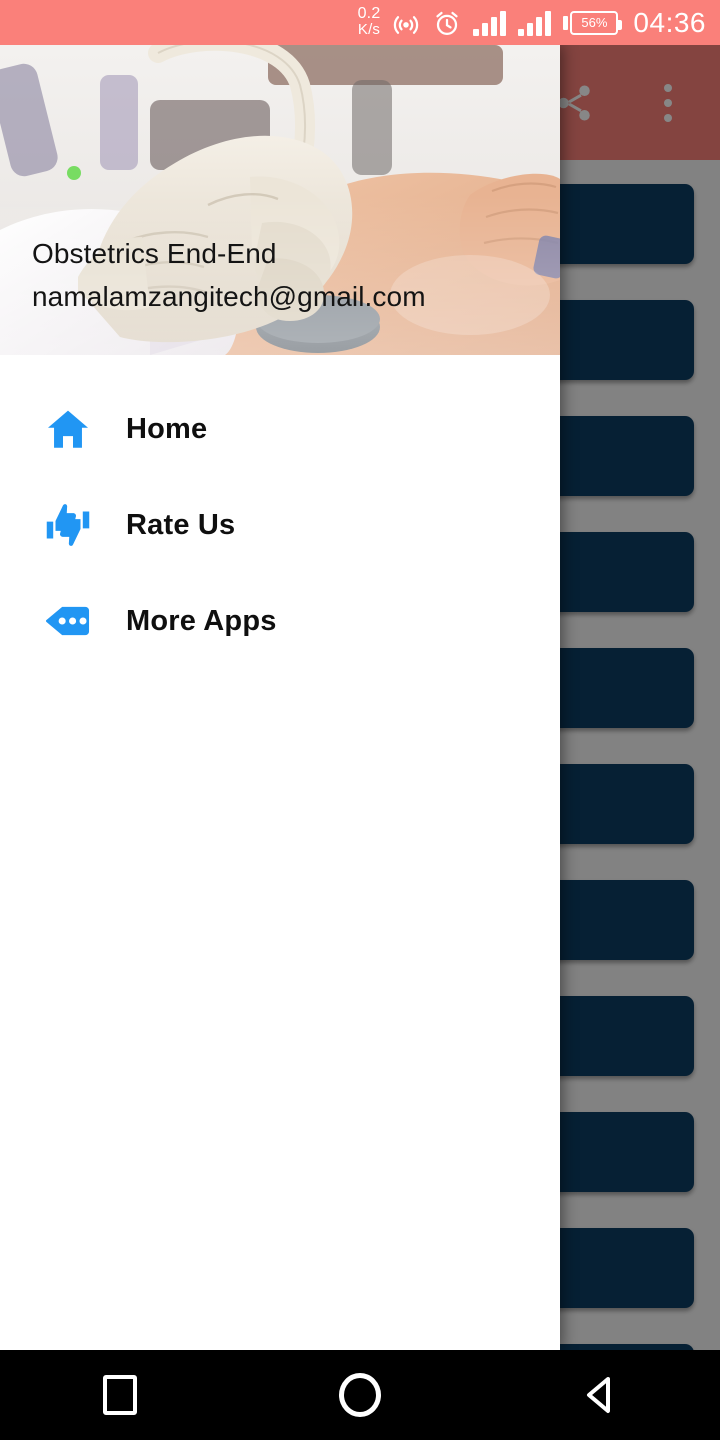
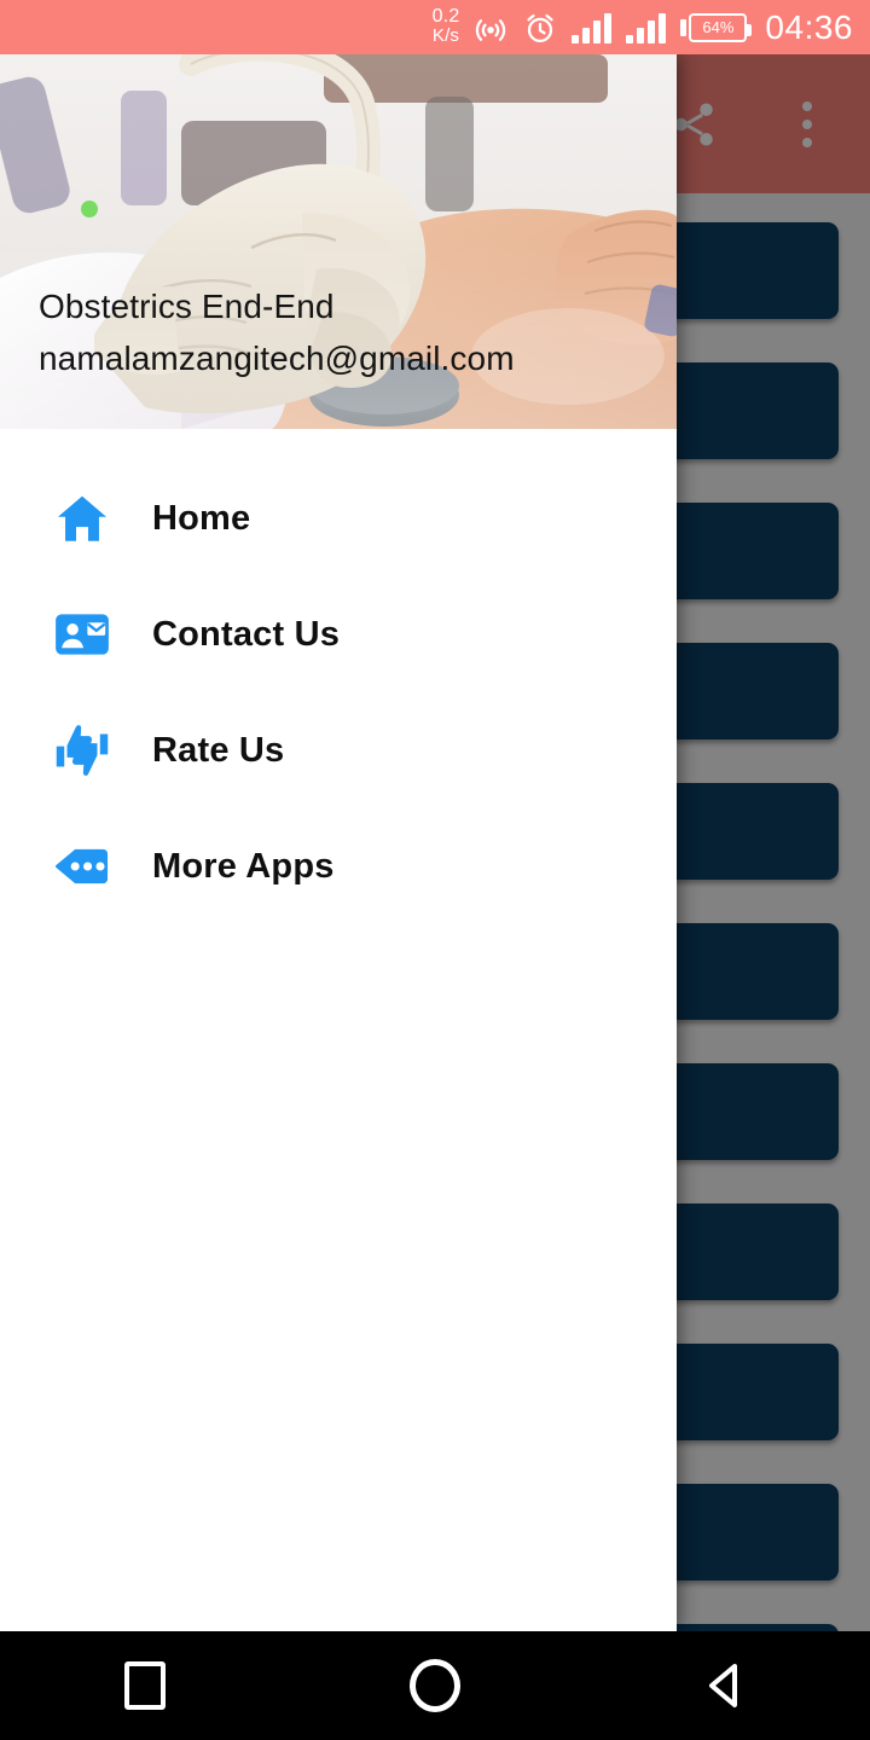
  Obstetrics End-End
  namalamzangitech@gmail.com
  Home
+ Contact Us
  Rate Us
  More Apps
  0.2
  K/s
- 56%
+ 64%
  04:36
